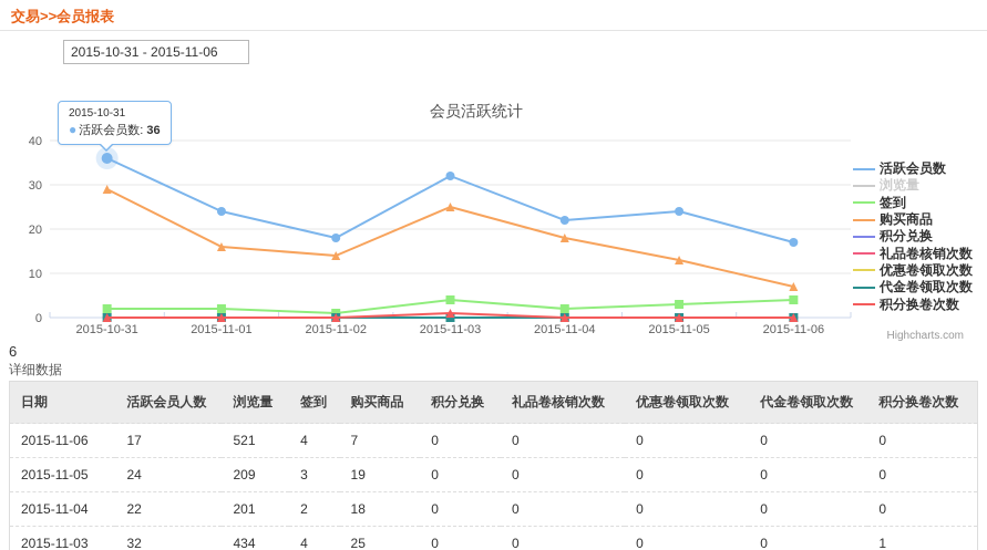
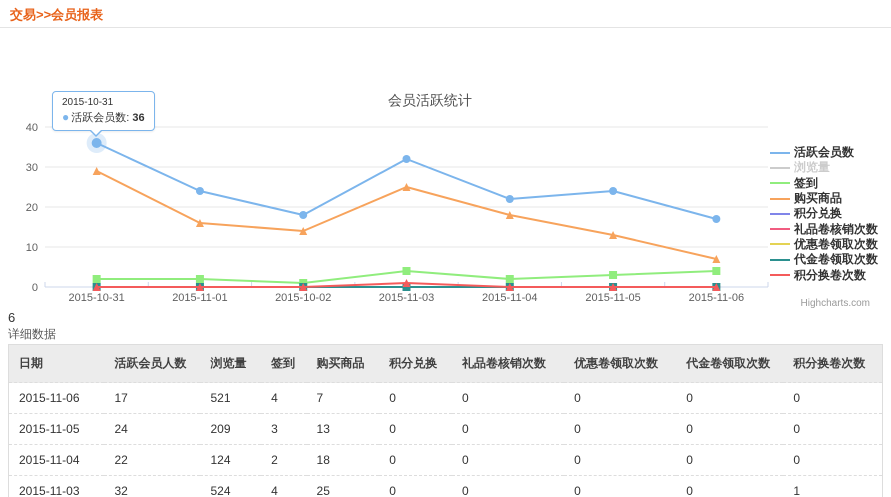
  交易>>会员报表
- 2015-10-31 - 2015-11-06
  会员活跃统计
  0
  10
  20
  30
  40
  2015-10-31
  2015-11-01
- 2015-11-02
+ 2015-10-02
  2015-11-03
  2015-11-04
  2015-11-05
  2015-11-06
  2015-10-31
  ● 活跃会员数: 36
  活跃会员数
  浏览量
  签到
  购买商品
  积分兑换
  礼品卷核销次数
  优惠卷领取次数
  代金卷领取次数
  积分换卷次数
  Highcharts.com
  6
  详细数据
  日期	活跃会员人数	浏览量	签到	购买商品	积分兑换	礼品卷核销次数	优惠卷领取次数	代金卷领取次数	积分换卷次数
  2015-11-06	17	521	4	7	0	0	0	0	0
- 2015-11-05	24	209	3	19	0	0	0	0	0
+ 2015-11-05	24	209	3	13	0	0	0	0	0
- 2015-11-04	22	201	2	18	0	0	0	0	0
+ 2015-11-04	22	124	2	18	0	0	0	0	0
- 2015-11-03	32	434	4	25	0	0	0	0	1
+ 2015-11-03	32	524	4	25	0	0	0	0	1
